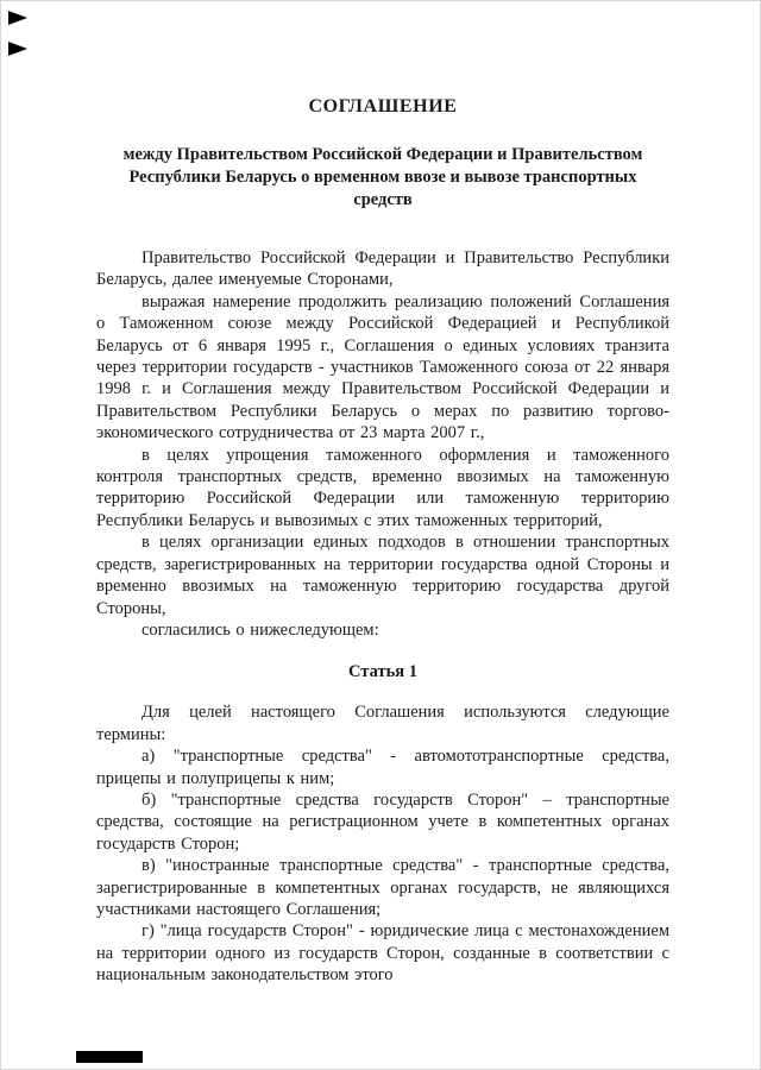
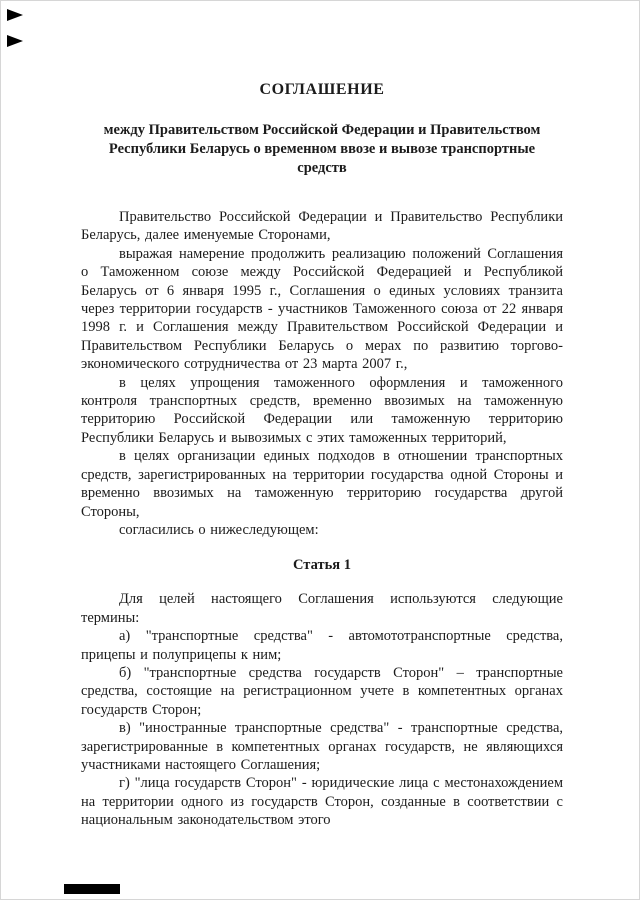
  СОГЛАШЕНИЕ
- между Правительством Российской Федерации и Правительством Республики Беларусь о временном ввозе и вывозе транспортных средств
+ между Правительством Российской Федерации и Правительством Республики Беларусь о временном ввозе и вывозе транспортные средств
  Правительство Российской Федерации и Правительство Республики Беларусь, далее именуемые Сторонами,
  выражая намерение продолжить реализацию положений Соглашения о Таможенном союзе между Российской Федерацией и Республикой Беларусь от 6 января 1995 г., Соглашения о единых условиях транзита через территории государств - участников Таможенного союза от 22 января 1998 г. и Соглашения между Правительством Российской Федерации и Правительством Республики Беларусь о мерах по развитию торгово-экономического сотрудничества от 23 марта 2007 г.,
  в целях упрощения таможенного оформления и таможенного контроля транспортных средств, временно ввозимых на таможенную территорию Российской Федерации или таможенную территорию Республики Беларусь и вывозимых с этих таможенных территорий,
  в целях организации единых подходов в отношении транспортных средств, зарегистрированных на территории государства одной Стороны и временно ввозимых на таможенную территорию государства другой Стороны,
  согласились о нижеследующем:
  Статья 1
  Для целей настоящего Соглашения используются следующие термины:
  а) "транспортные средства" - автомототранспортные средства, прицепы и полуприцепы к ним;
  б) "транспортные средства государств Сторон" – транспортные средства, состоящие на регистрационном учете в компетентных органах государств Сторон;
  в) "иностранные транспортные средства" - транспортные средства, зарегистрированные в компетентных органах государств, не являющихся участниками настоящего Соглашения;
  г) "лица государств Сторон" - юридические лица с местонахождением на территории одного из государств Сторон, созданные в соответствии с национальным законодательством этого
